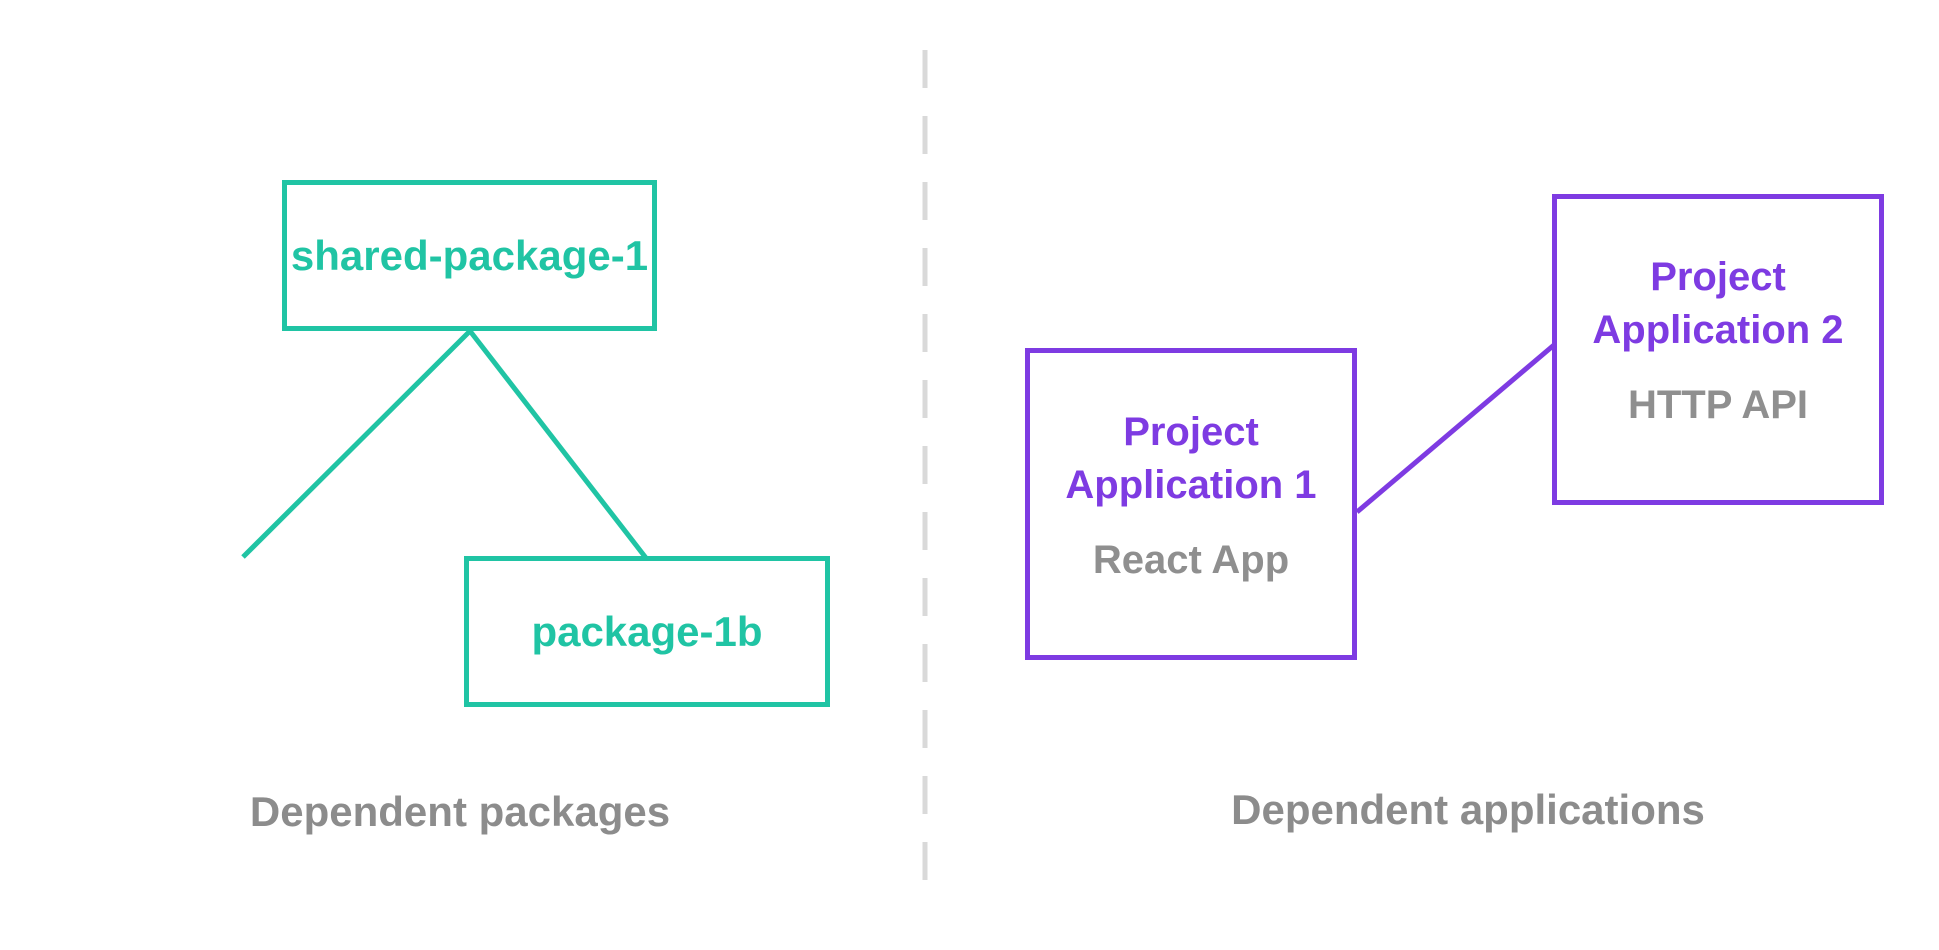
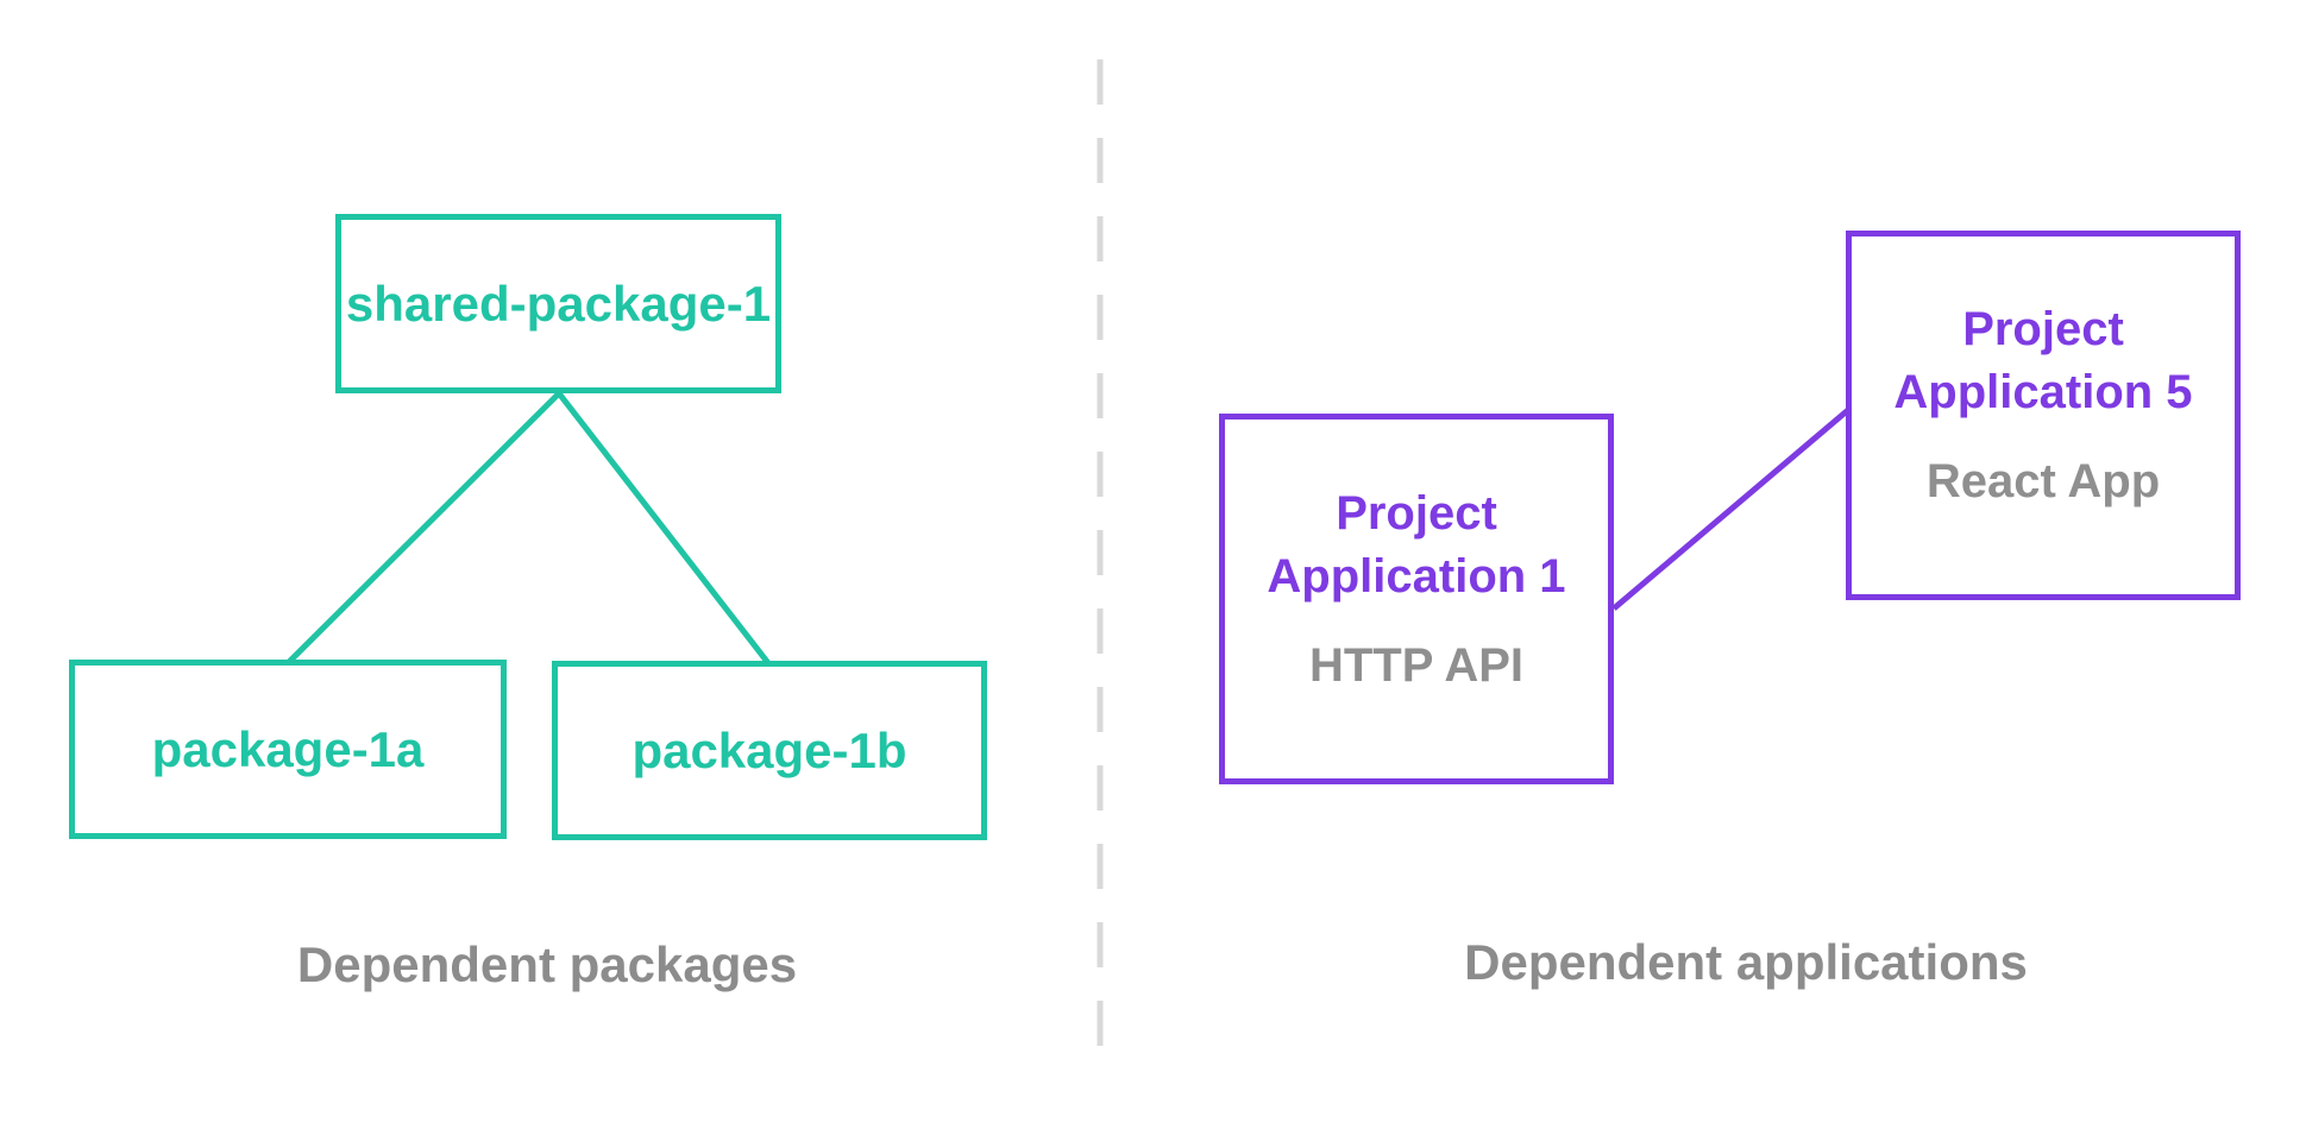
  shared-package-1
+ package-1a
  package-1b
  Project
  Application 1
- React App
+ HTTP API
  Project
- Application 2
+ Application 5
- HTTP API
+ React App
  Dependent packages
  Dependent applications
